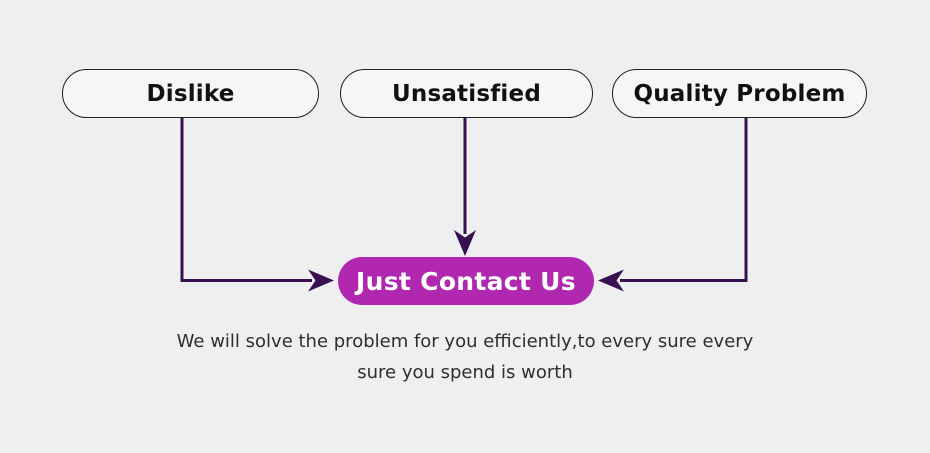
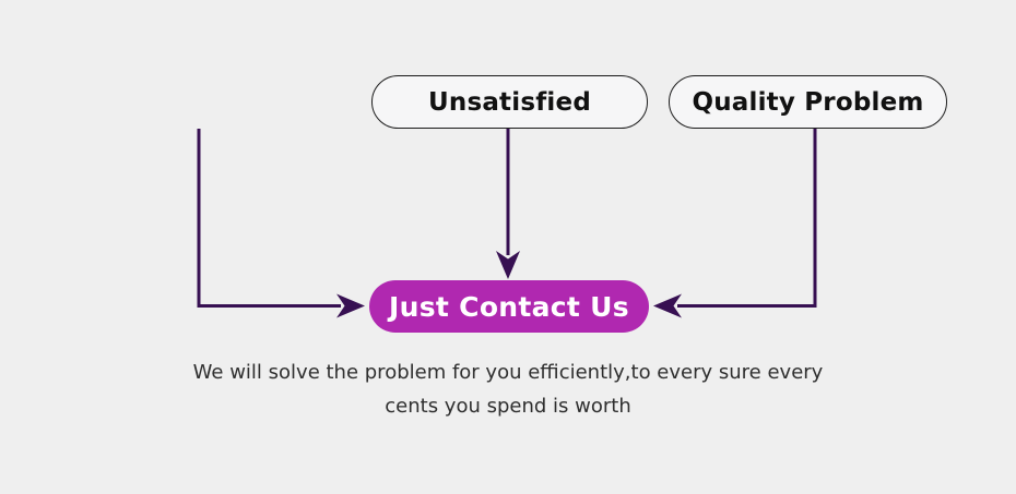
- Dislike
  Unsatisfied
  Quality Problem
  Just Contact Us
  We will solve the problem for you efficiently,to every sure every
- sure you spend is worth
+ cents you spend is worth
